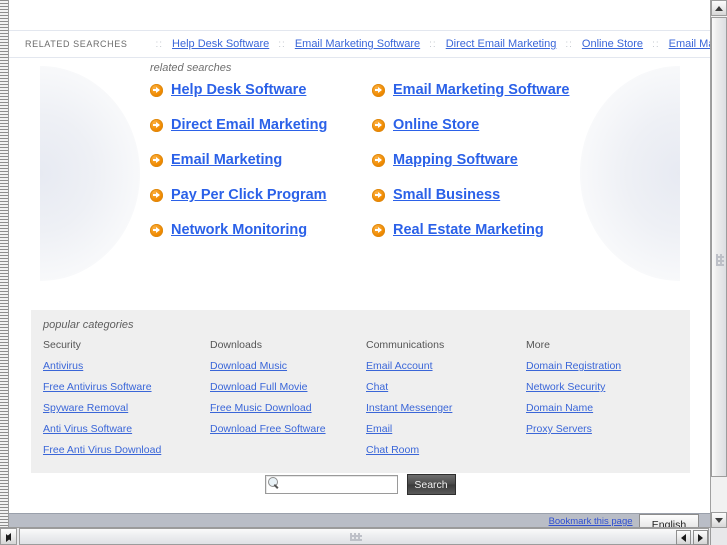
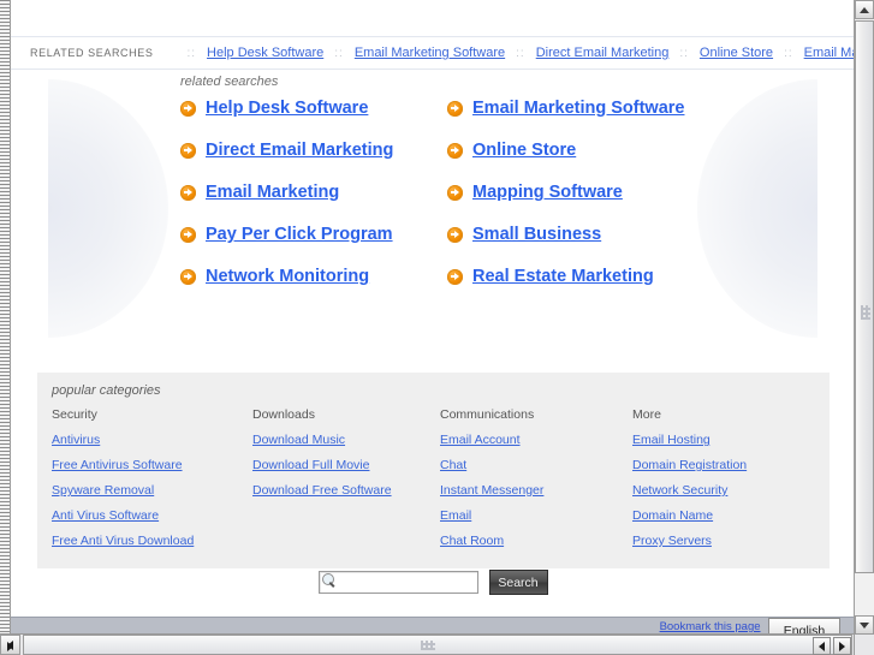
  RELATED SEARCHES
  ::
  Help Desk Software
  ::
  Email Marketing Software
  ::
  Direct Email Marketing
  ::
  Online Store
  ::
  related searches
  Help Desk Software
  Email Marketing Software
  Direct Email Marketing
  Online Store
  Email Marketing
  Mapping Software
  Pay Per Click Program
  Small Business
  Network Monitoring
  Real Estate Marketing
  popular categories
  Security
  Antivirus
  Free Antivirus Software
  Spyware Removal
  Anti Virus Software
  Free Anti Virus Download
  Downloads
  Download Music
  Download Full Movie
- Free Music Download
  Download Free Software
  Communications
  Email Account
  Chat
  Instant Messenger
  Email
  Chat Room
  More
+ Email Hosting
  Domain Registration
  Network Security
  Domain Name
  Proxy Servers
  Search
  Bookmark this page
  English
